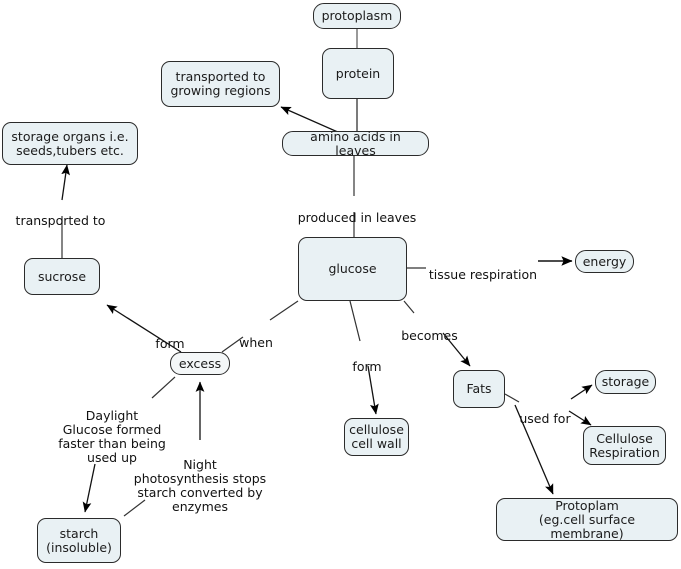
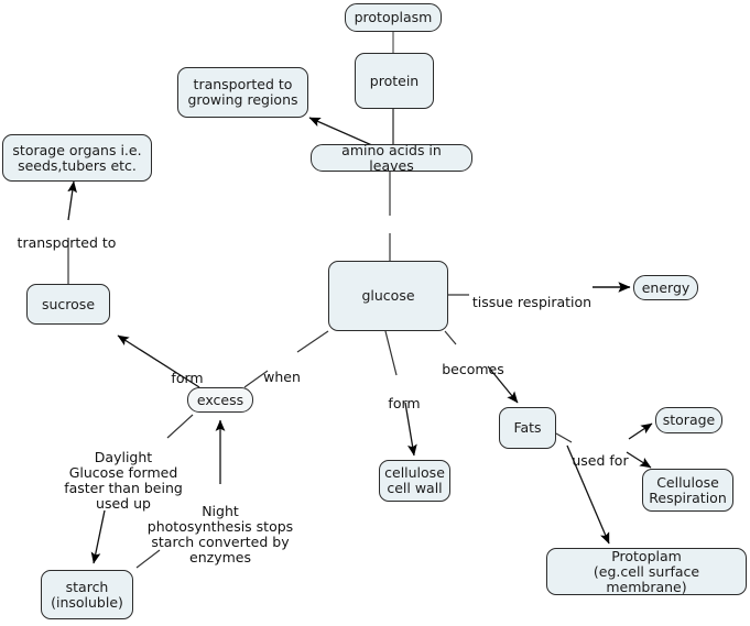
  protoplasm
  protein
  transported to
  growing regions
  amino acids in leaves
  storage organs i.e.
  seeds,tubers etc.
  sucrose
  glucose
  energy
  excess
  cellulose
  cell wall
  Fats
  storage
  Cellulose
  Respiration
  Protoplam
  (eg.cell surface membrane)
  starch
  (insoluble)
- produced in leaves
  transported to
  tissue respiration
  form
  when
  form
  becomes
  used for
  Daylight
  Glucose formed
  faster than being
  used up
  Night
  photosynthesis stops
  starch converted by
  enzymes
